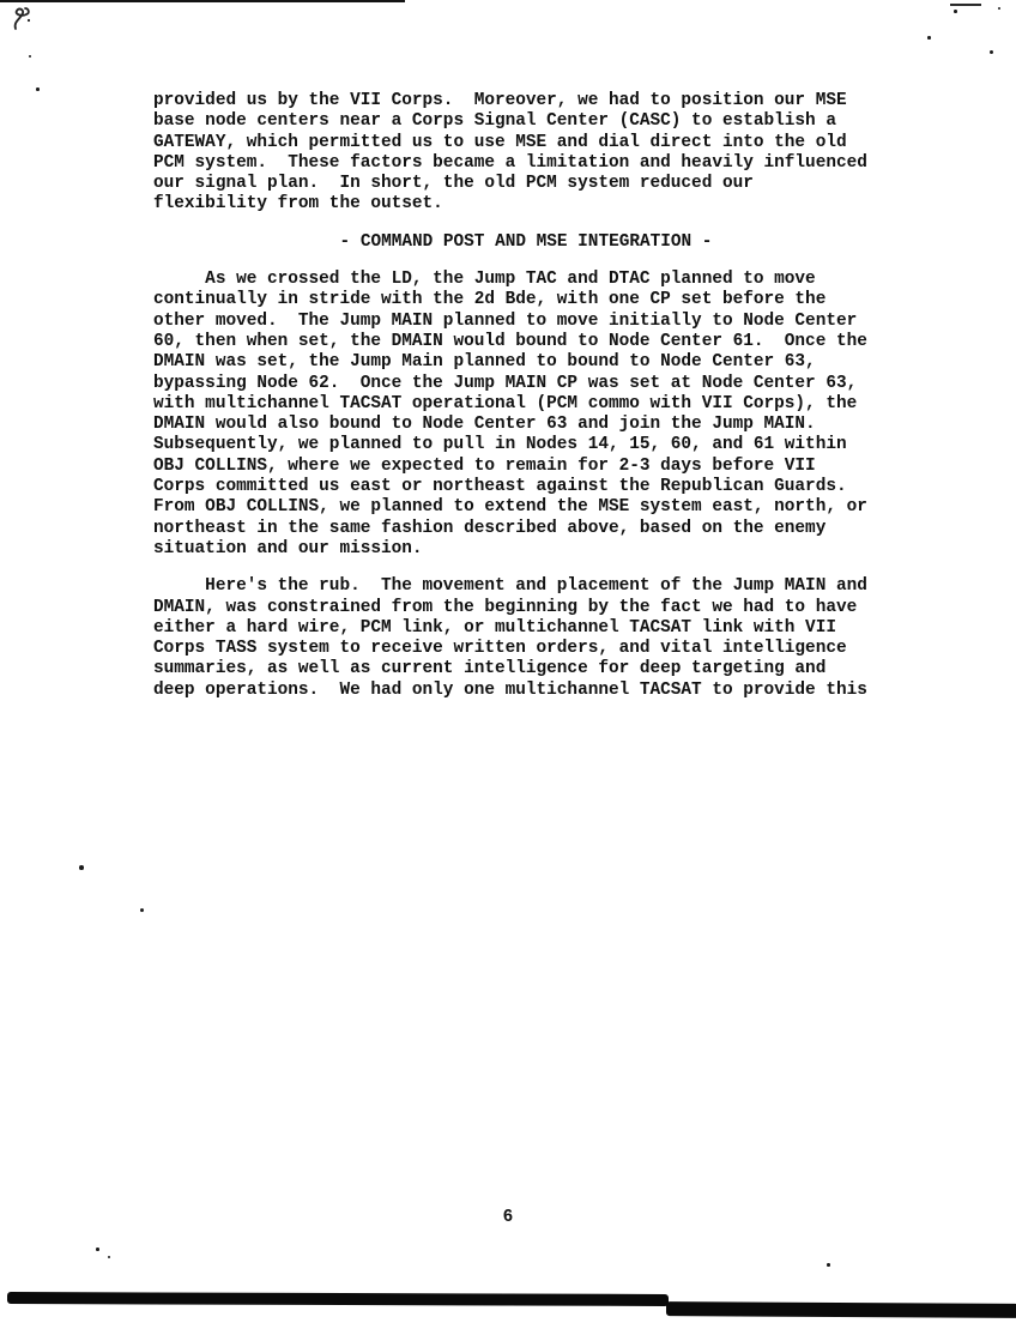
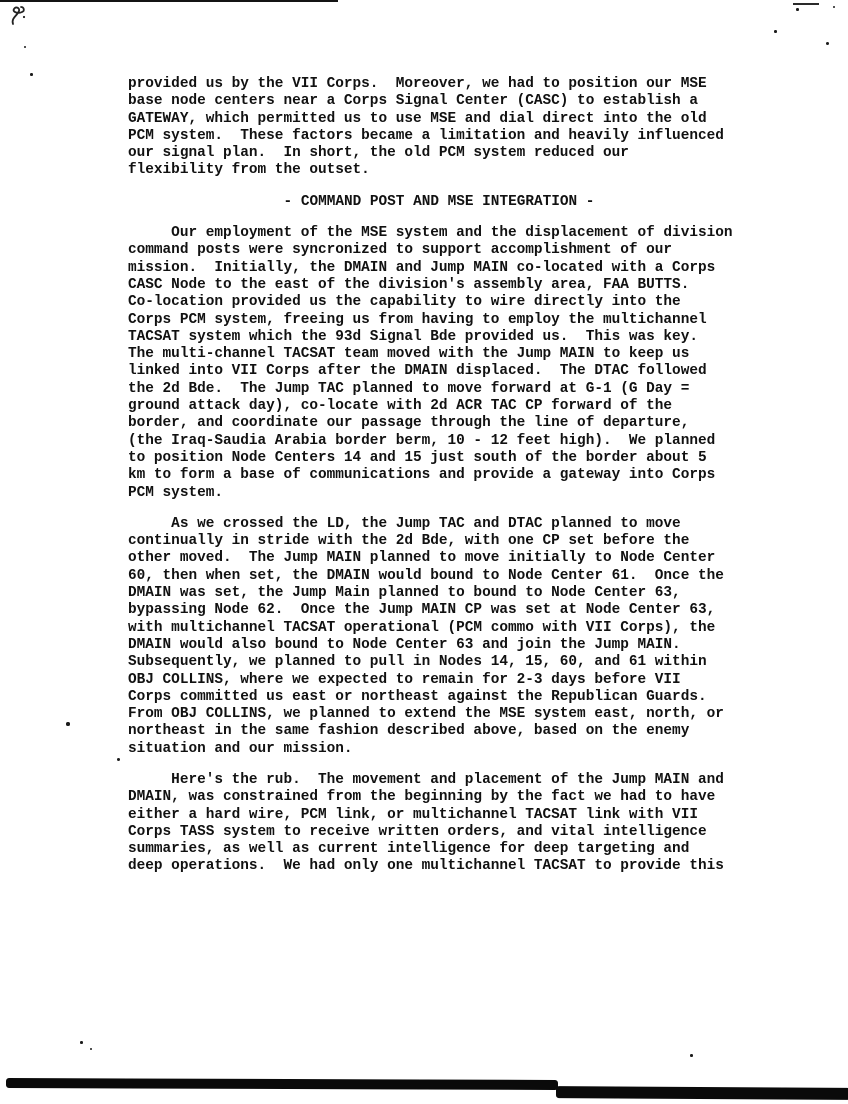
  provided us by the VII Corps. Moreover, we had to position our MSE
  base node centers near a Corps Signal Center (CASC) to establish a
  GATEWAY, which permitted us to use MSE and dial direct into the old
  PCM system. These factors became a limitation and heavily influenced
  our signal plan. In short, the old PCM system reduced our
  flexibility from the outset.
  - COMMAND POST AND MSE INTEGRATION -
+ Our employment of the MSE system and the displacement of division
+ command posts were syncronized to support accomplishment of our
+ mission. Initially, the DMAIN and Jump MAIN co-located with a Corps
+ CASC Node to the east of the division's assembly area, FAA BUTTS.
+ Co-location provided us the capability to wire directly into the
+ Corps PCM system, freeing us from having to employ the multichannel
+ TACSAT system which the 93d Signal Bde provided us. This was key.
+ The multi-channel TACSAT team moved with the Jump MAIN to keep us
+ linked into VII Corps after the DMAIN displaced. The DTAC followed
+ the 2d Bde. The Jump TAC planned to move forward at G-1 (G Day =
+ ground attack day), co-locate with 2d ACR TAC CP forward of the
+ border, and coordinate our passage through the line of departure,
+ (the Iraq-Saudia Arabia border berm, 10 - 12 feet high). We planned
+ to position Node Centers 14 and 15 just south of the border about 5
+ km to form a base of communications and provide a gateway into Corps
+ PCM system.
  As we crossed the LD, the Jump TAC and DTAC planned to move
  continually in stride with the 2d Bde, with one CP set before the
  other moved. The Jump MAIN planned to move initially to Node Center
  60, then when set, the DMAIN would bound to Node Center 61. Once the
  DMAIN was set, the Jump Main planned to bound to Node Center 63,
  bypassing Node 62. Once the Jump MAIN CP was set at Node Center 63,
  with multichannel TACSAT operational (PCM commo with VII Corps), the
  DMAIN would also bound to Node Center 63 and join the Jump MAIN.
  Subsequently, we planned to pull in Nodes 14, 15, 60, and 61 within
  OBJ COLLINS, where we expected to remain for 2-3 days before VII
  Corps committed us east or northeast against the Republican Guards.
  From OBJ COLLINS, we planned to extend the MSE system east, north, or
  northeast in the same fashion described above, based on the enemy
  situation and our mission.
  Here's the rub. The movement and placement of the Jump MAIN and
  DMAIN, was constrained from the beginning by the fact we had to have
  either a hard wire, PCM link, or multichannel TACSAT link with VII
  Corps TASS system to receive written orders, and vital intelligence
  summaries, as well as current intelligence for deep targeting and
  deep operations. We had only one multichannel TACSAT to provide this
- 6
